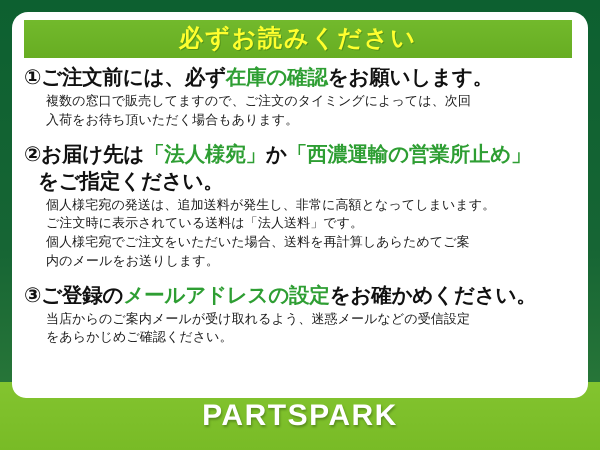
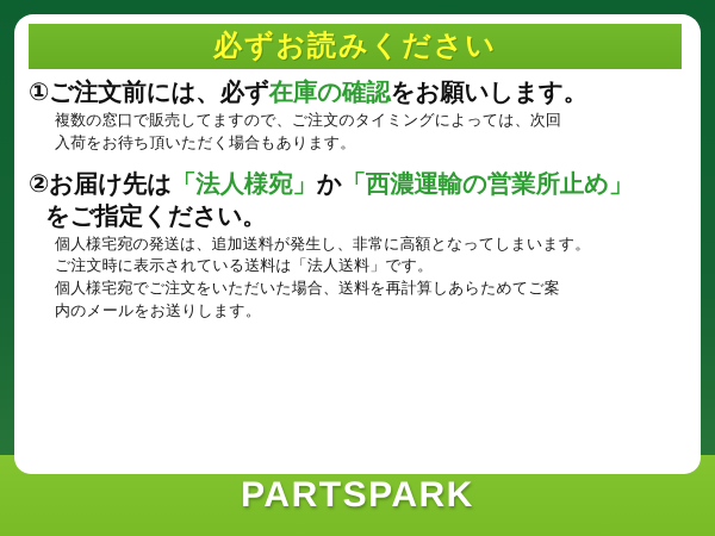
  必ずお読みください
  ①ご注文前には、必ず在庫の確認をお願いします。
  複数の窓口で販売してますので、ご注文のタイミングによっては、次回
  入荷をお待ち頂いただく場合もあります。
  ②お届け先は「法人様宛」か「西濃運輸の営業所止め」
  をご指定ください。
  個人様宅宛の発送は、追加送料が発生し、非常に高額となってしまいます。
  ご注文時に表示されている送料は「法人送料」です。
  個人様宅宛でご注文をいただいた場合、送料を再計算しあらためてご案
  内のメールをお送りします。
- ③ご登録のメールアドレスの設定をお確かめください。
- 当店からのご案内メールが受け取れるよう、迷惑メールなどの受信設定
- をあらかじめご確認ください。
  PARTSPARK
